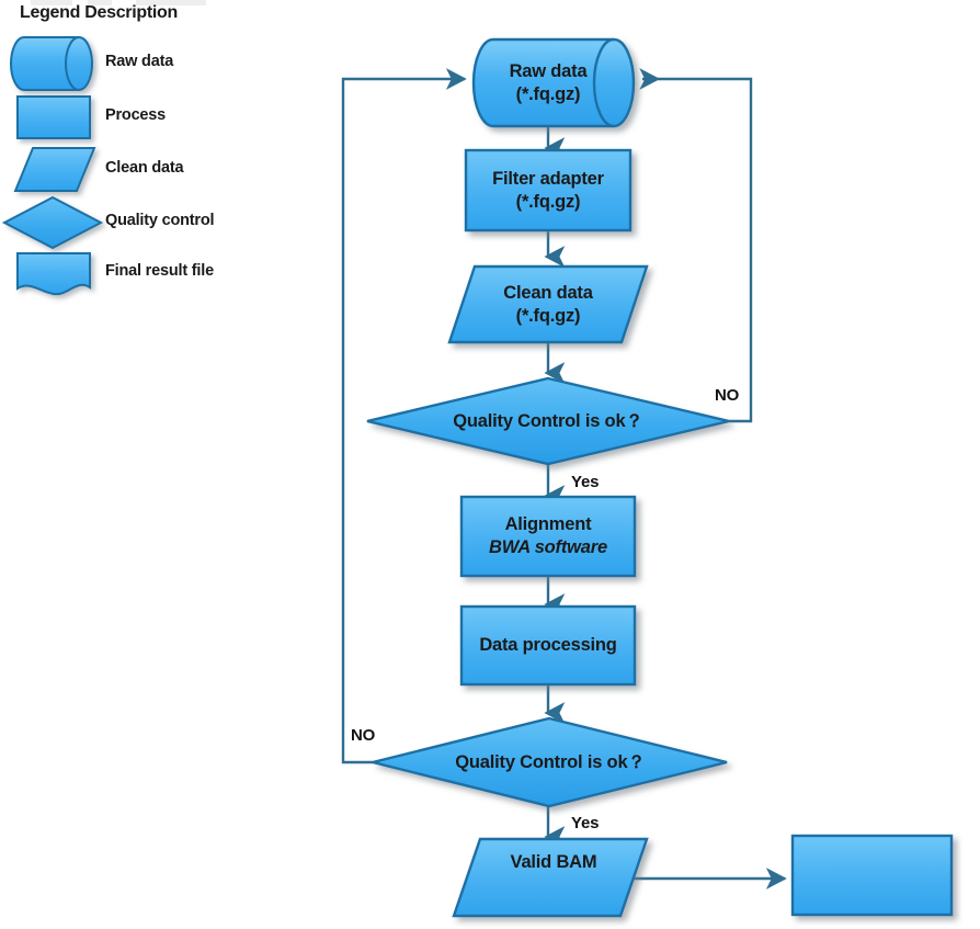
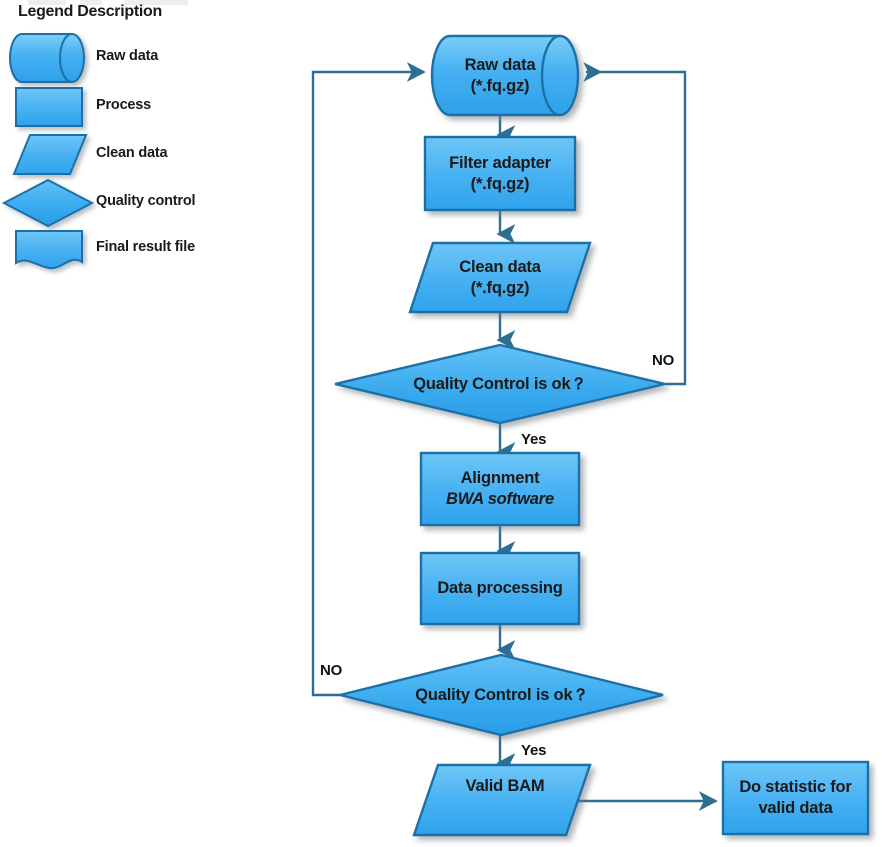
  Legend Description
  Raw data
  Process
  Clean data
  Quality control
  Final result file
  Raw data
  (*.fq.gz)
  Filter adapter
  (*.fq.gz)
  Clean data
  (*.fq.gz)
  Quality Control is ok？
  Alignment
  BWA software
  Data processing
  Quality Control is ok？
  Valid BAM
+ Do statistic for
+ valid data
  NO
  Yes
  NO
  Yes
